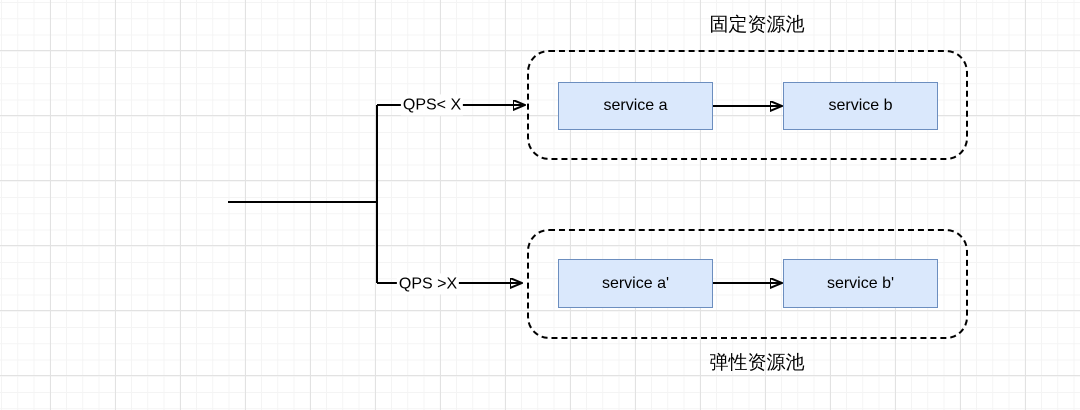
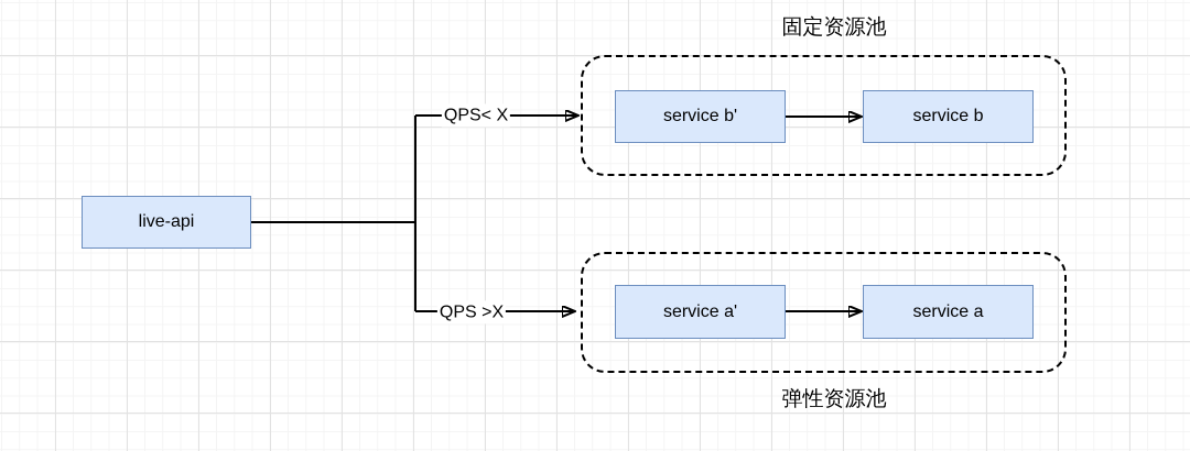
  固定资源池
  弹性资源池
+ live-api
- service a
+ service b'
  service b
  service a'
- service b'
+ service a
  QPS< X
  QPS >X
